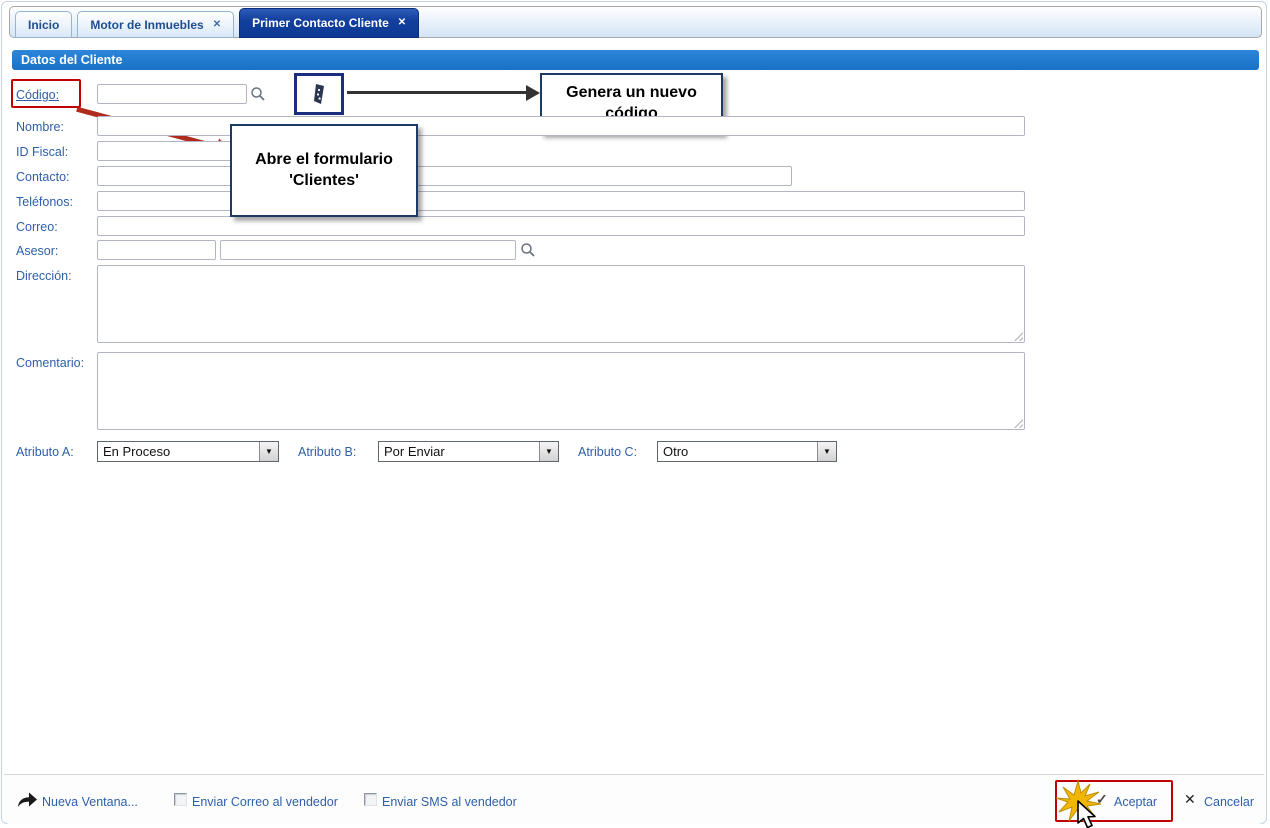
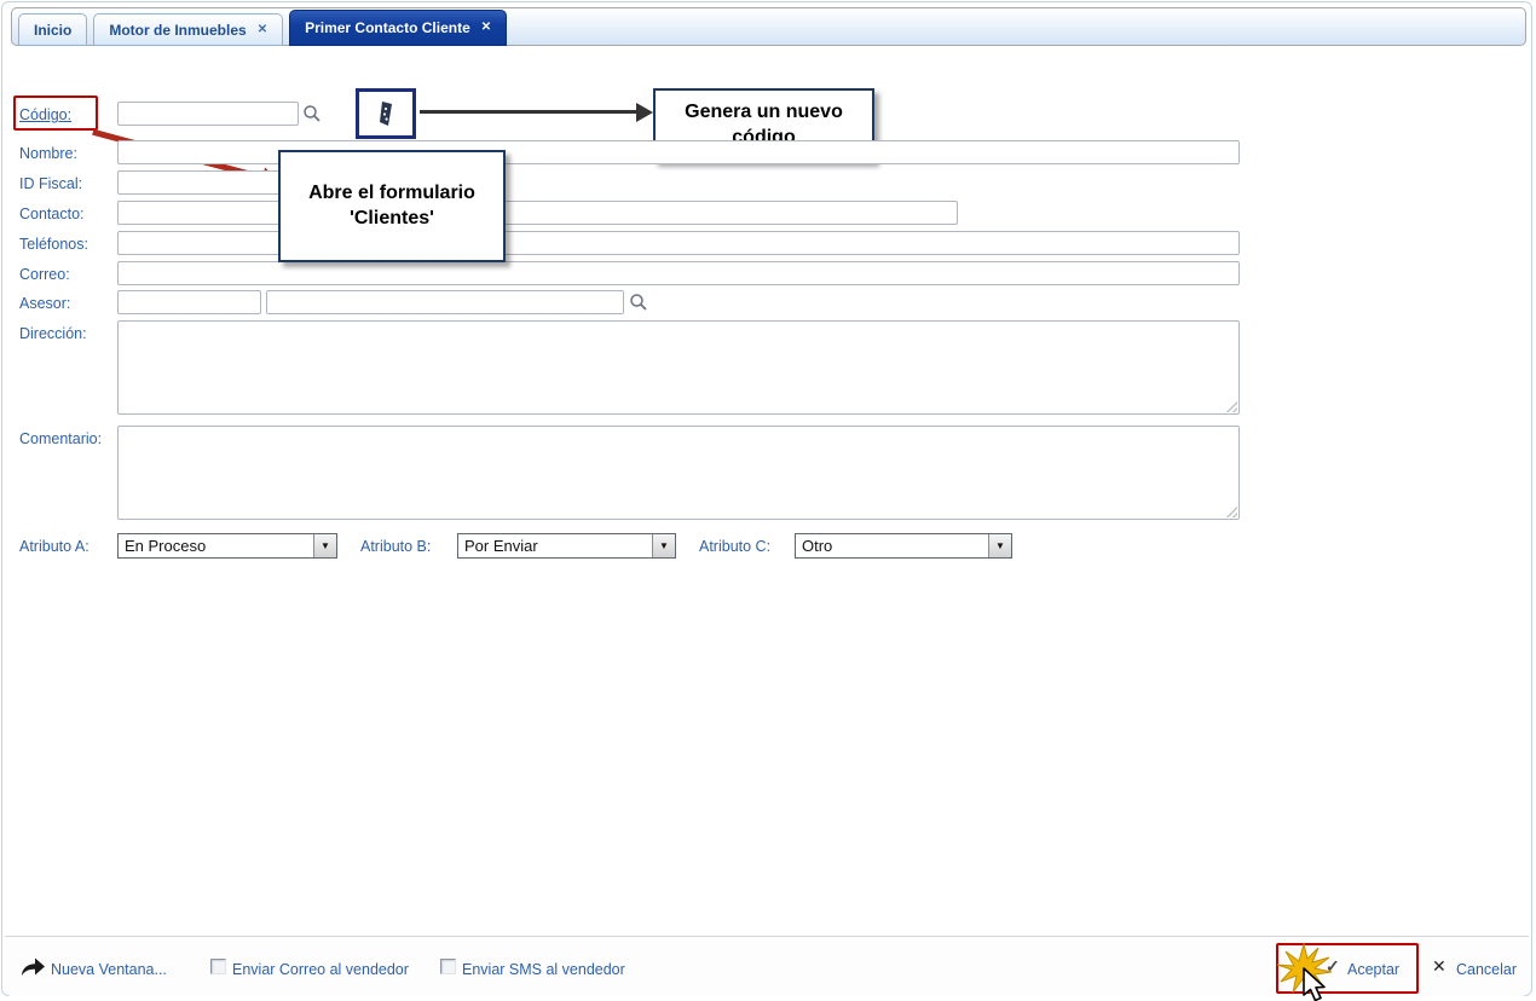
  Inicio
  Motor de Inmuebles
  ✕
  Primer Contacto Cliente
  ✕
- Datos del Cliente
  Código:
  Genera un nuevo código
  Nombre:
  ID Fiscal:
  Abre el formulario 'Clientes'
  Contacto:
  Teléfonos:
  Correo:
  Asesor:
  Dirección:
  Comentario:
  Atributo A:
  En Proceso
  ▼
  Atributo B:
  Por Enviar
  ▼
  Atributo C:
  Otro
  ▼
  Nueva Ventana...
  Enviar Correo al vendedor
  Enviar SMS al vendedor
  ✓
  Aceptar
  ✕
  Cancelar
